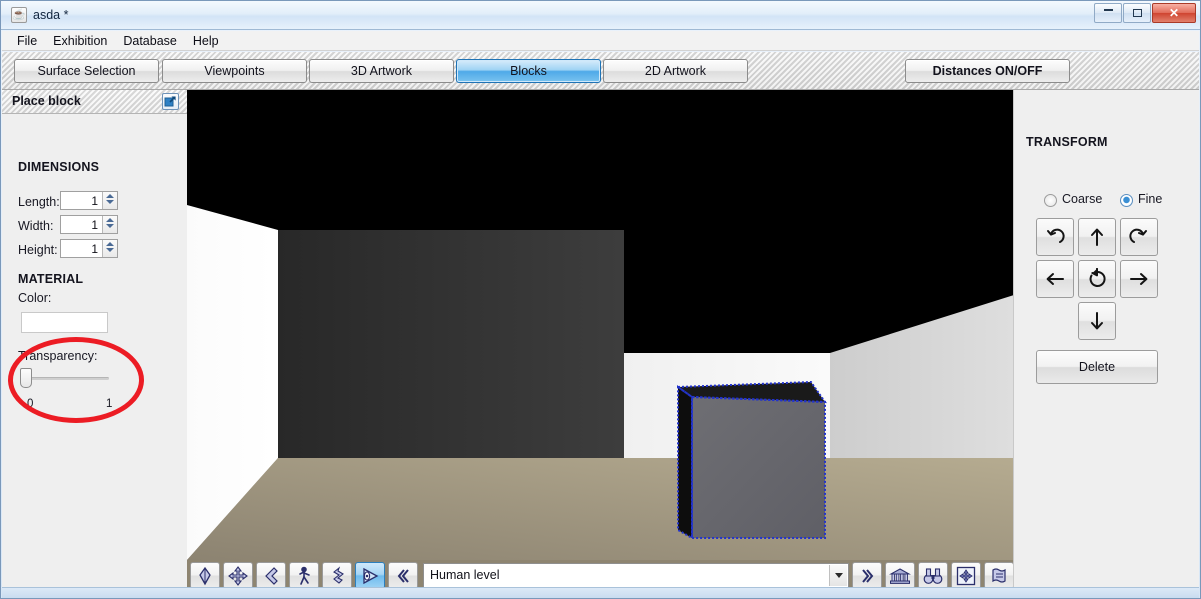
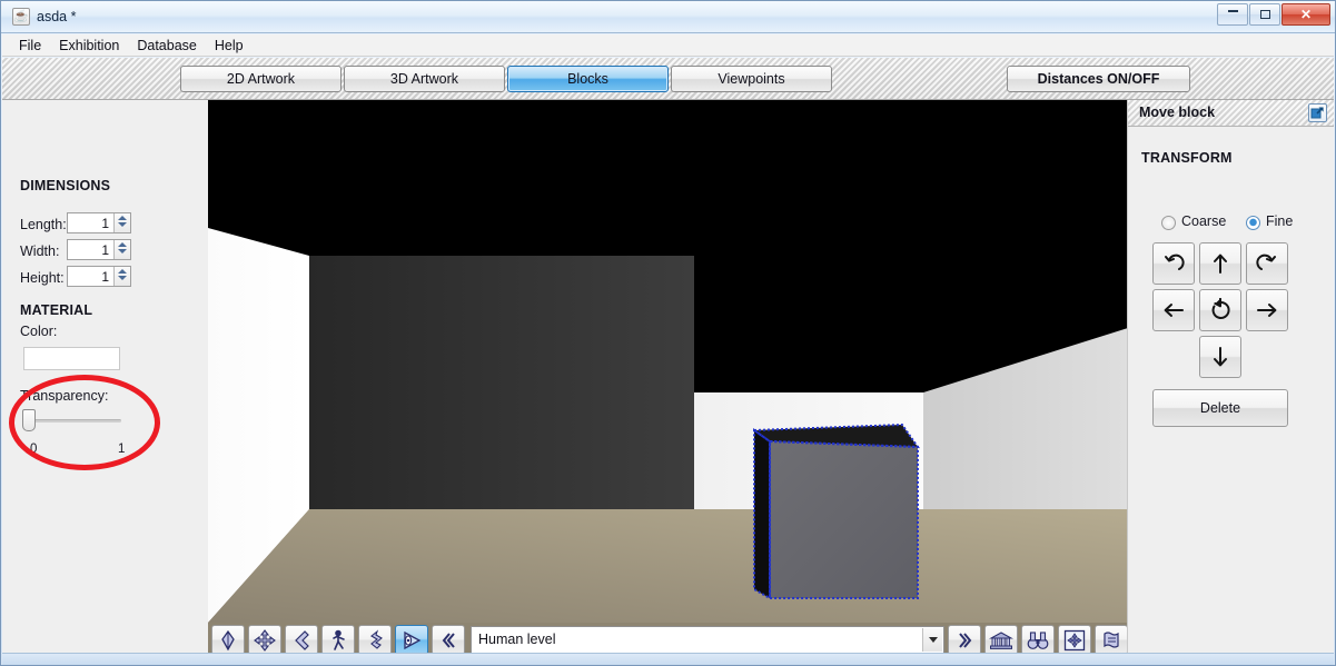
  ☕
  asda *
  ✕
  File
  Exhibition
  Database
  Help
- Surface Selection
- Viewpoints
+ 2D Artwork
  3D Artwork
  Blocks
- 2D Artwork
+ Viewpoints
  Distances ON/OFF
- Place block
  DIMENSIONS
  Length:
  1
  Width:
  1
  Height:
  1
  MATERIAL
  Color:
  Transparency:
  0
  1
  Human level
+ Move block
  TRANSFORM
  Coarse
  Fine
  Delete
